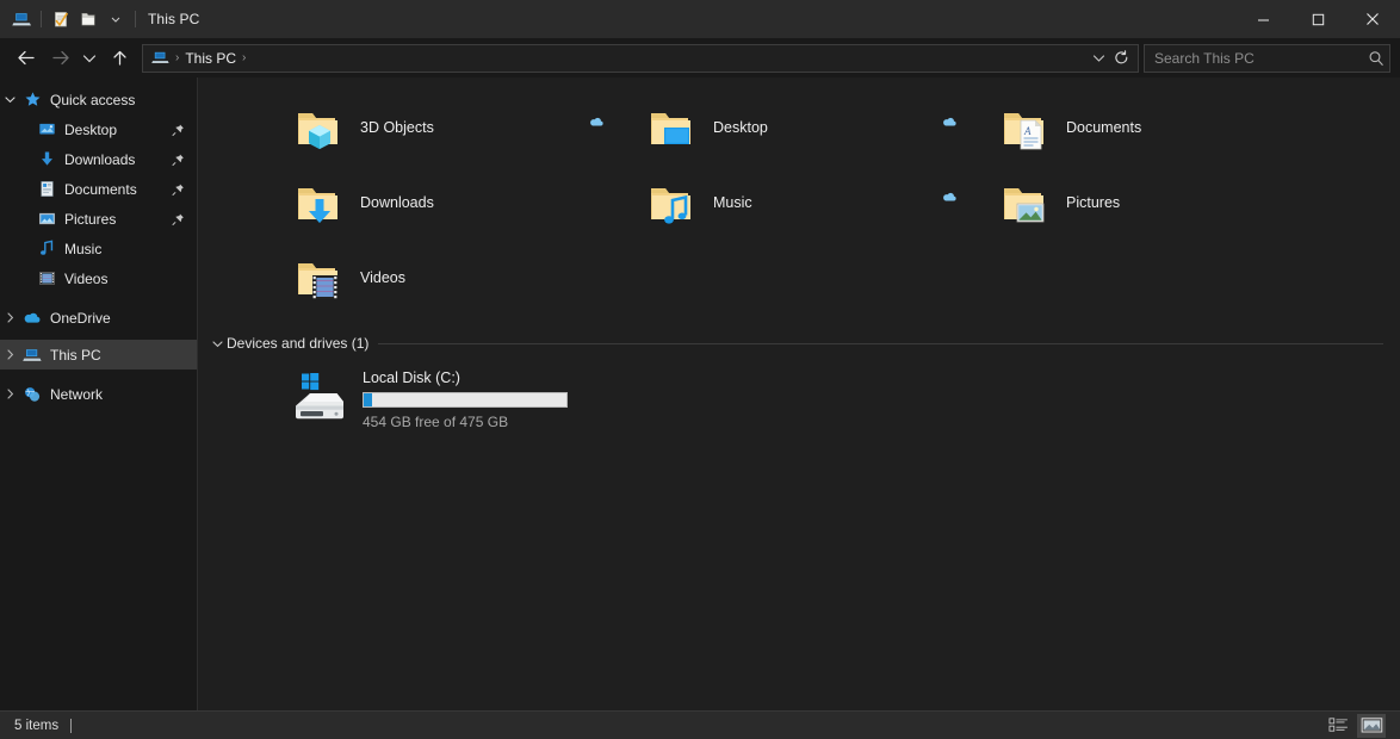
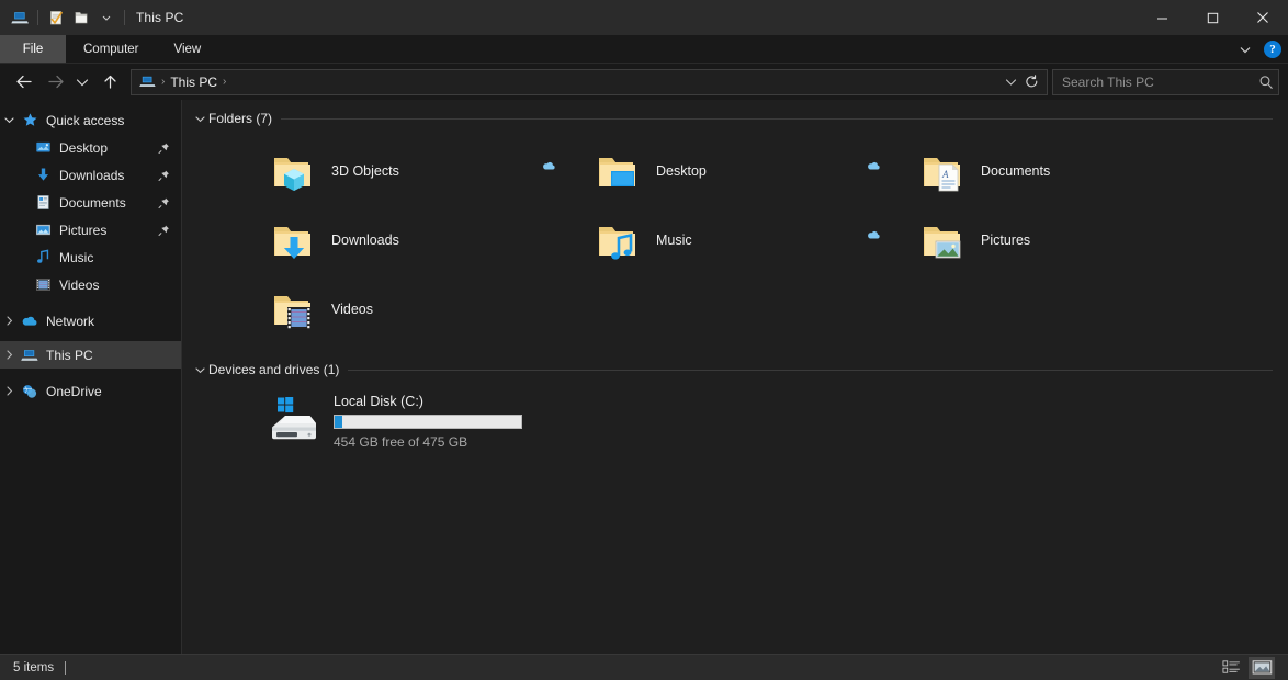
  This PC
+ File
+ Computer
+ View
+ ?
  ›
  This PC
  ›
  Search This PC
  Quick access
  Desktop
  Downloads
  Documents
  Pictures
  Music
  Videos
- OneDrive
+ Network
  This PC
- Network
+ OneDrive
+ Folders (7)
  3D Objects
  Desktop
  A
  Documents
  Downloads
  Music
  Pictures
  Videos
  Devices and drives (1)
  Local Disk (C:)
  454 GB free of 475 GB
  5 items
